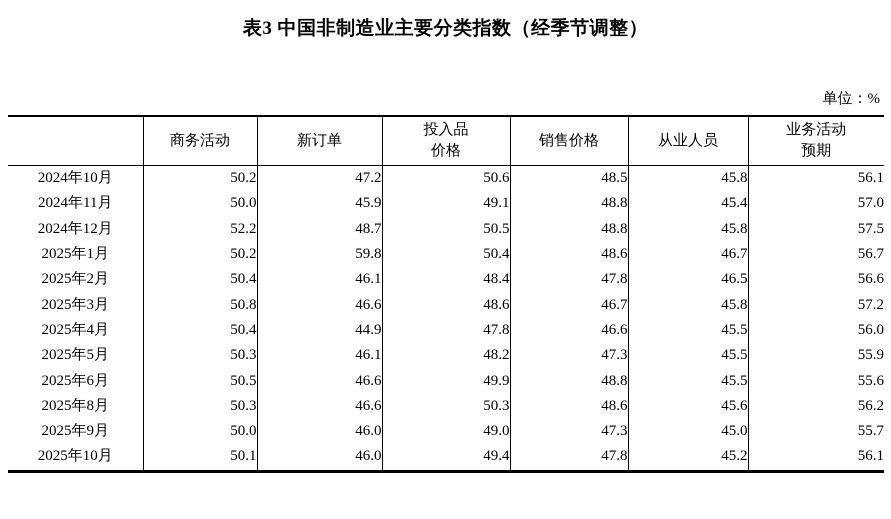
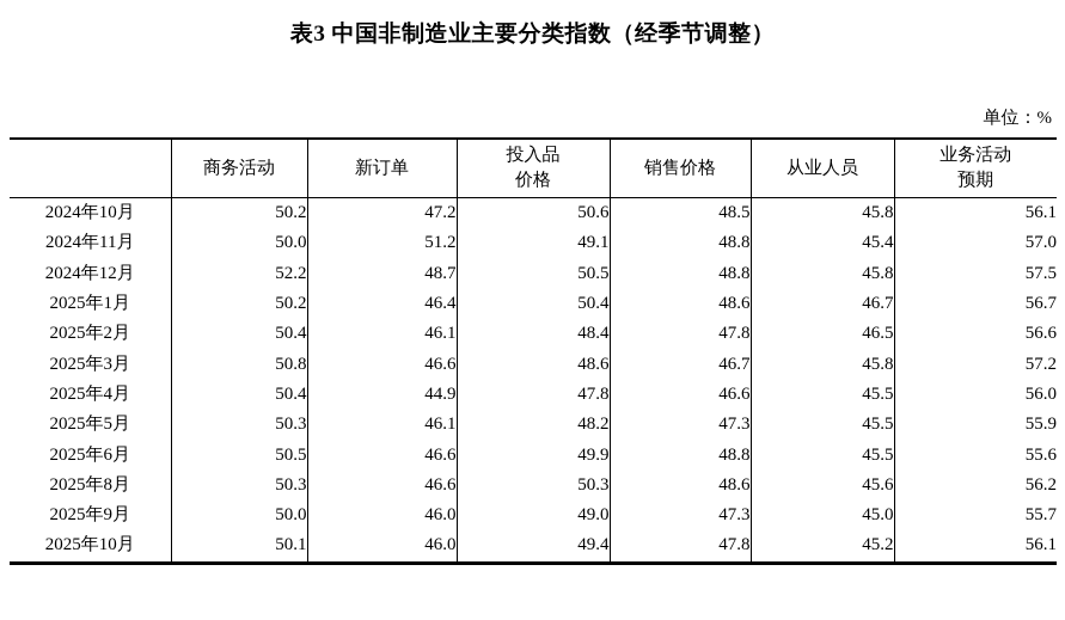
  表3 中国非制造业主要分类指数（经季节调整）
  单位：%
  	商务活动	新订单	投入品 价格	销售价格	从业人员	业务活动 预期
  2024年10月	50.2	47.2	50.6	48.5	45.8	56.1
- 2024年11月	50.0	45.9	49.1	48.8	45.4	57.0
+ 2024年11月	50.0	51.2	49.1	48.8	45.4	57.0
  2024年12月	52.2	48.7	50.5	48.8	45.8	57.5
- 2025年1月	50.2	59.8	50.4	48.6	46.7	56.7
+ 2025年1月	50.2	46.4	50.4	48.6	46.7	56.7
  2025年2月	50.4	46.1	48.4	47.8	46.5	56.6
  2025年3月	50.8	46.6	48.6	46.7	45.8	57.2
  2025年4月	50.4	44.9	47.8	46.6	45.5	56.0
  2025年5月	50.3	46.1	48.2	47.3	45.5	55.9
  2025年6月	50.5	46.6	49.9	48.8	45.5	55.6
  2025年8月	50.3	46.6	50.3	48.6	45.6	56.2
  2025年9月	50.0	46.0	49.0	47.3	45.0	55.7
  2025年10月	50.1	46.0	49.4	47.8	45.2	56.1
